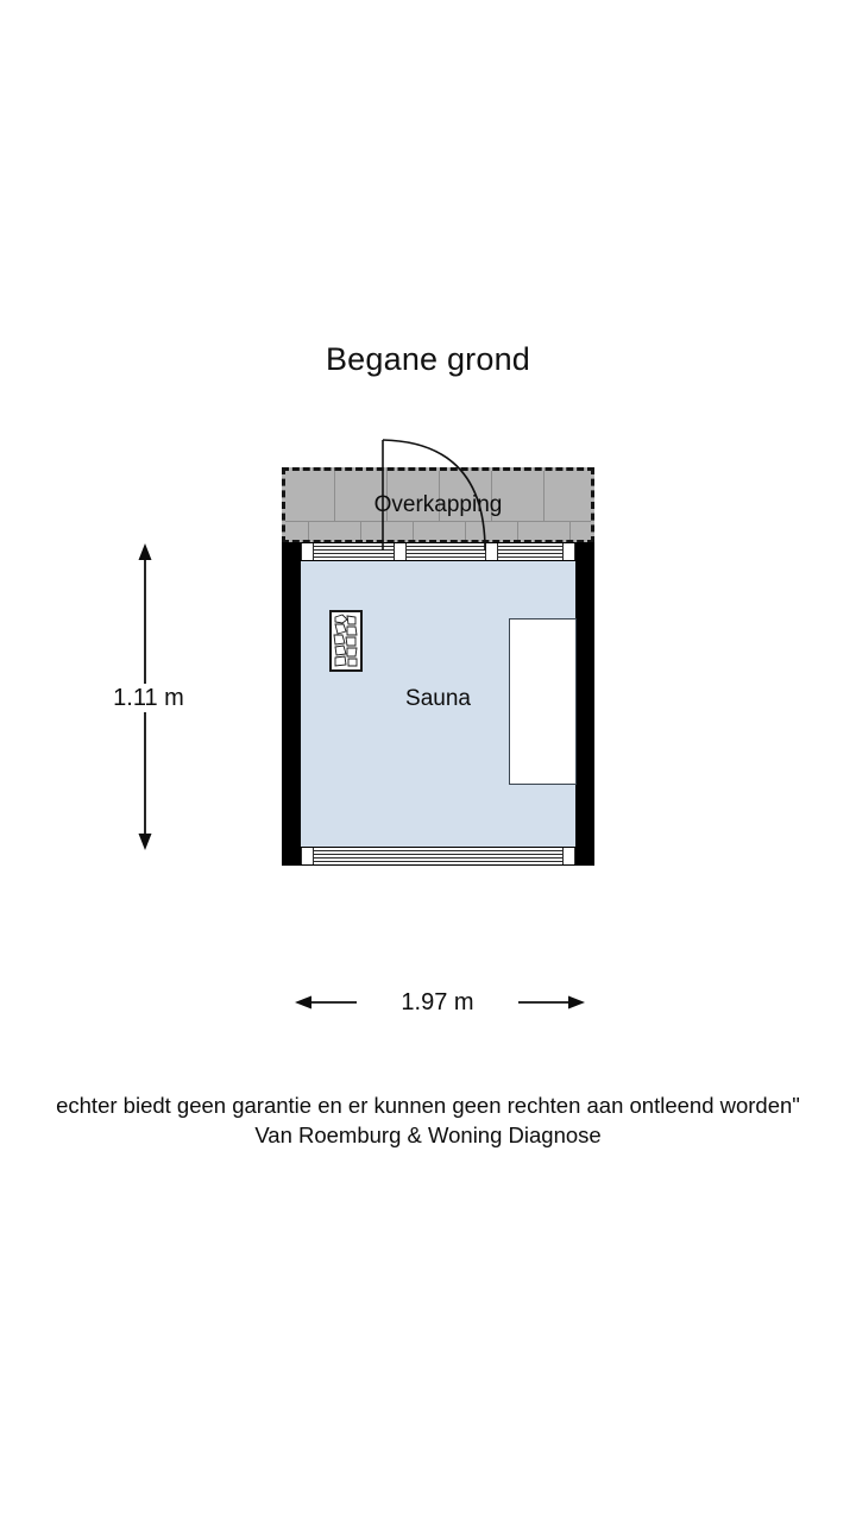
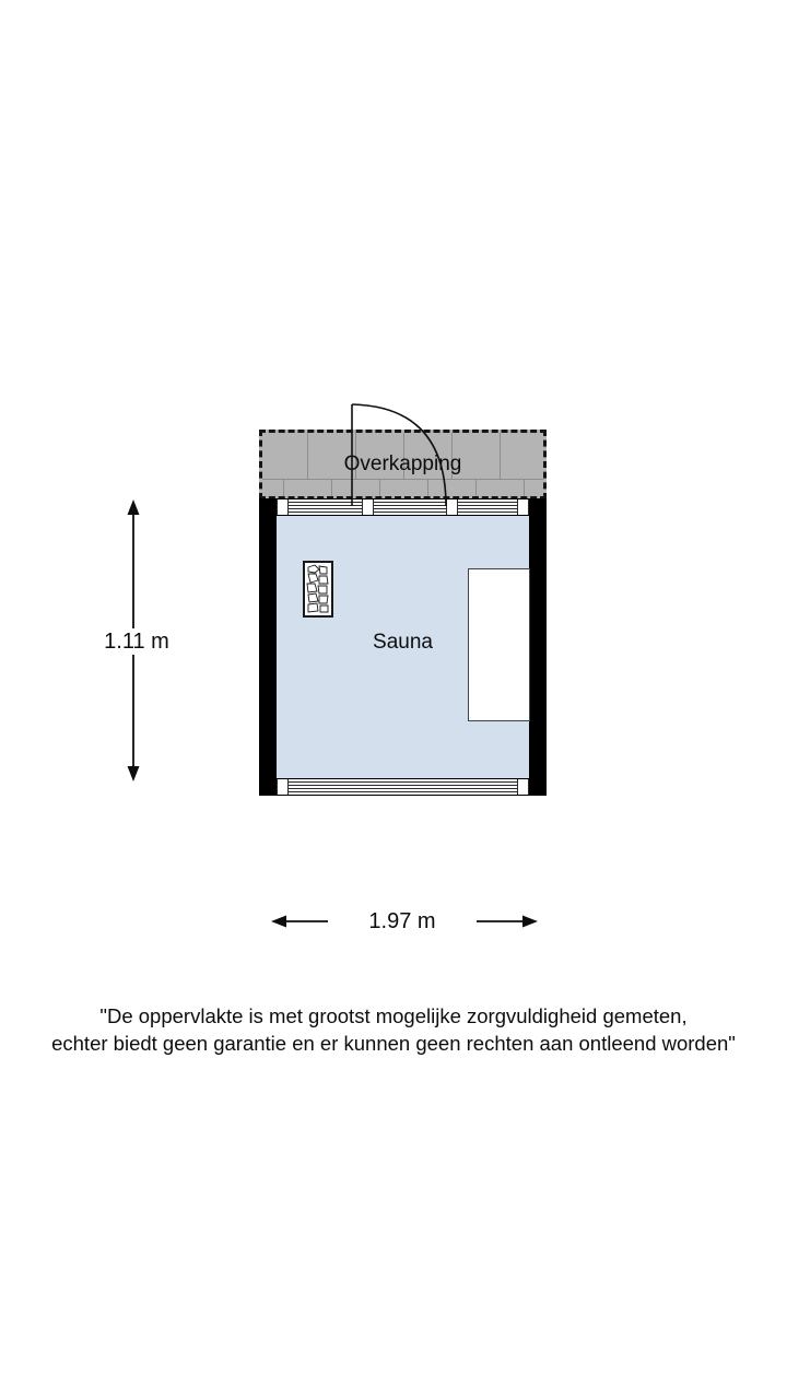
- Begane grond
  verkapping
  Sauna
  1.11 m
  1.97 m
+ "De oppervlakte is met grootst mogelijke zorgvuldigheid gemeten,
  echter biedt geen garantie en er kunnen geen rechten aan ontleend worden"
- Van Roemburg & Woning Diagnose
